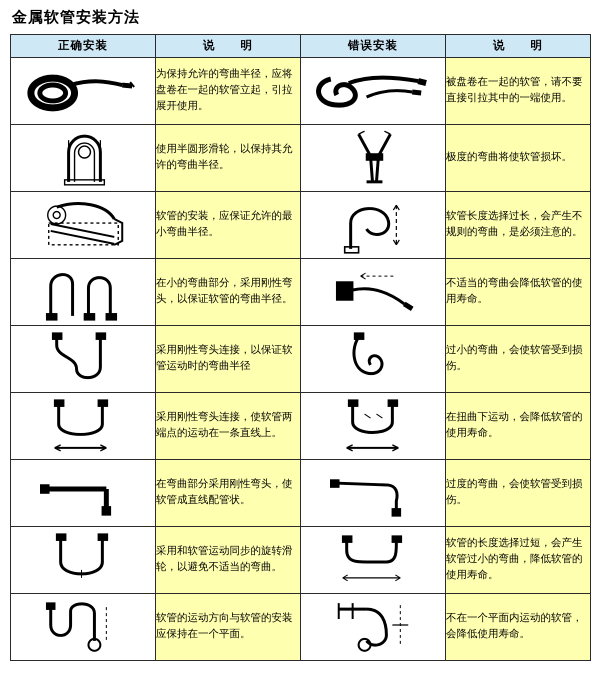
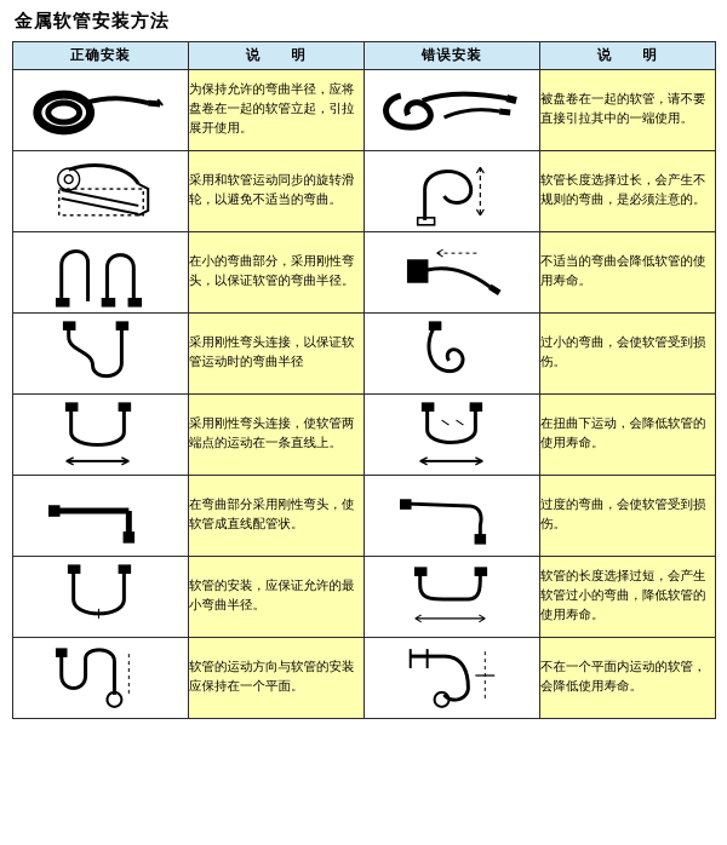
  金属软管安装方法
  正确安装	说 明	错误安装	说 明
  	为保持允许的弯曲半径，应将盘卷在一起的软管立起，引拉展开使用。		被盘卷在一起的软管，请不要直接引拉其中的一端使用。
- 	使用半圆形滑轮，以保持其允许的弯曲半径。		极度的弯曲将使软管损坏。
- 	软管的安装，应保证允许的最小弯曲半径。		软管长度选择过长，会产生不规则的弯曲，是必须注意的。
+ 	采用和软管运动同步的旋转滑轮，以避免不适当的弯曲。		软管长度选择过长，会产生不规则的弯曲，是必须注意的。
  	在小的弯曲部分，采用刚性弯头，以保证软管的弯曲半径。		不适当的弯曲会降低软管的使用寿命。
  	采用刚性弯头连接，以保证软管运动时的弯曲半径		过小的弯曲，会使软管受到损伤。
  	采用刚性弯头连接，使软管两端点的运动在一条直线上。		在扭曲下运动，会降低软管的使用寿命。
  	在弯曲部分采用刚性弯头，使软管成直线配管状。		过度的弯曲，会使软管受到损伤。
- 	采用和软管运动同步的旋转滑轮，以避免不适当的弯曲。		软管的长度选择过短，会产生软管过小的弯曲，降低软管的使用寿命。
+ 	软管的安装，应保证允许的最小弯曲半径。		软管的长度选择过短，会产生软管过小的弯曲，降低软管的使用寿命。
  	软管的运动方向与软管的安装应保持在一个平面。		不在一个平面内运动的软管，会降低使用寿命。
